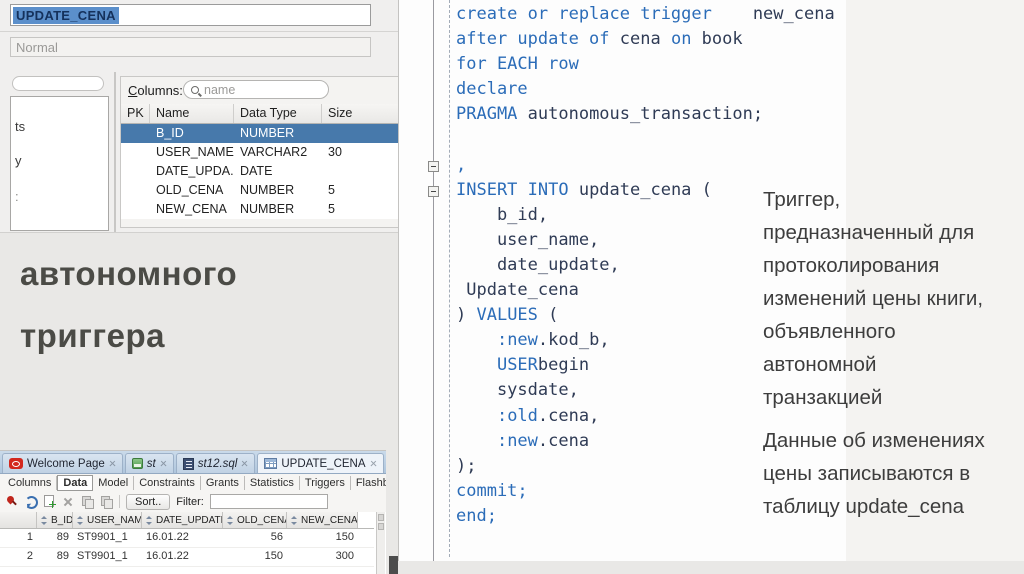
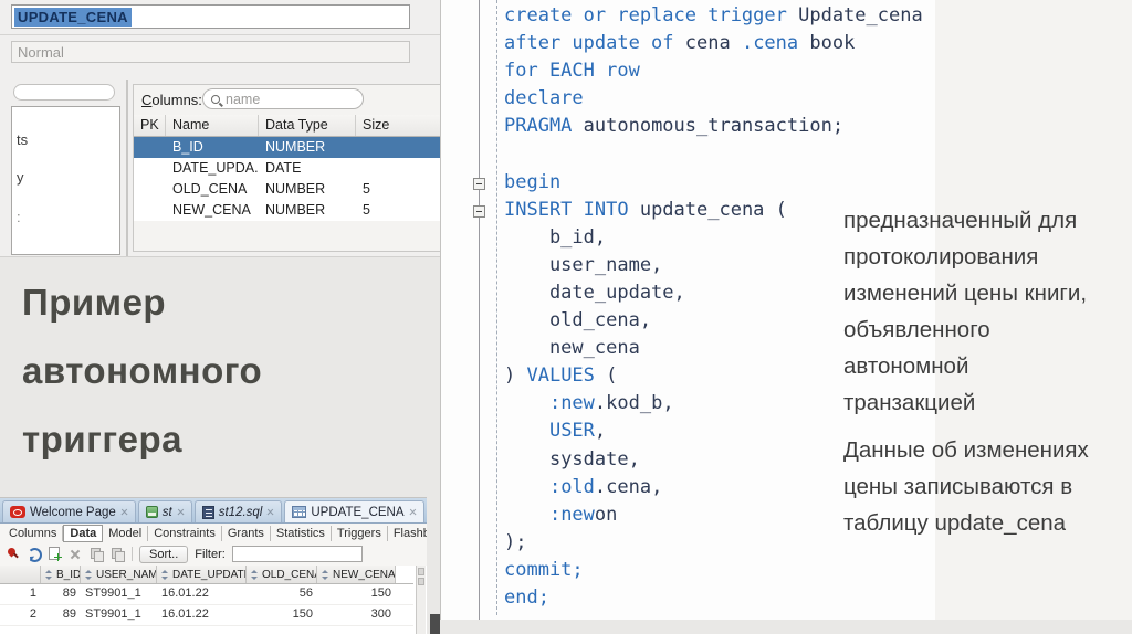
  UPDATE_CENA
  Normal
  ts
  y
  :
  Columns:
  name
  PK
  Name
  Data Type
  Size
  B_ID
  NUMBER
- USER_NAME
- VARCHAR2
- 30
  DATE_UPDA.
  DATE
  OLD_CENA
  NUMBER
  5
  NEW_CENA
  NUMBER
  5
+ Пример
  автономного
  триггера
  Welcome Page
  st
  st12.sql
  UPDATE_CENA
  Columns
  Data
  Model
  Constraints
  Grants
  Statistics
  Triggers
  Sort..
  Filter:
  B_ID
  USER_NAM
  DATE_UPDAT
  OLD_CEN
  NEW_CENA
  1
  89
  ST9901_1
  16.01.22
  56
  150
  2
  89
  ST9901_1
  16.01.22
  150
  300
- create or replace trigger new_cena
+ create or replace trigger Update_cena
- after update of cena on book
+ after update of cena .cena book
  for EACH row
  declare
  PRAGMA autonomous_transaction;
- ,
+ begin
  INSERT INTO update_cena (
  b_id,
  user_name,
  date_update,
+ old_cena,
- Update_cena
+ new_cena
  ) VALUES (
  :new.kod_b,
- USERbegin
+ USER,
  sysdate,
  :old.cena,
- :new.cena
+ :newon
  );
  commit;
  end;
- Триггер,
  предназначенный для
  протоколирования
  изменений цены книги,
  объявленного
  автономной
  транзакцией
  Данные об изменениях
  цены записываются в
  таблицу update_cena
